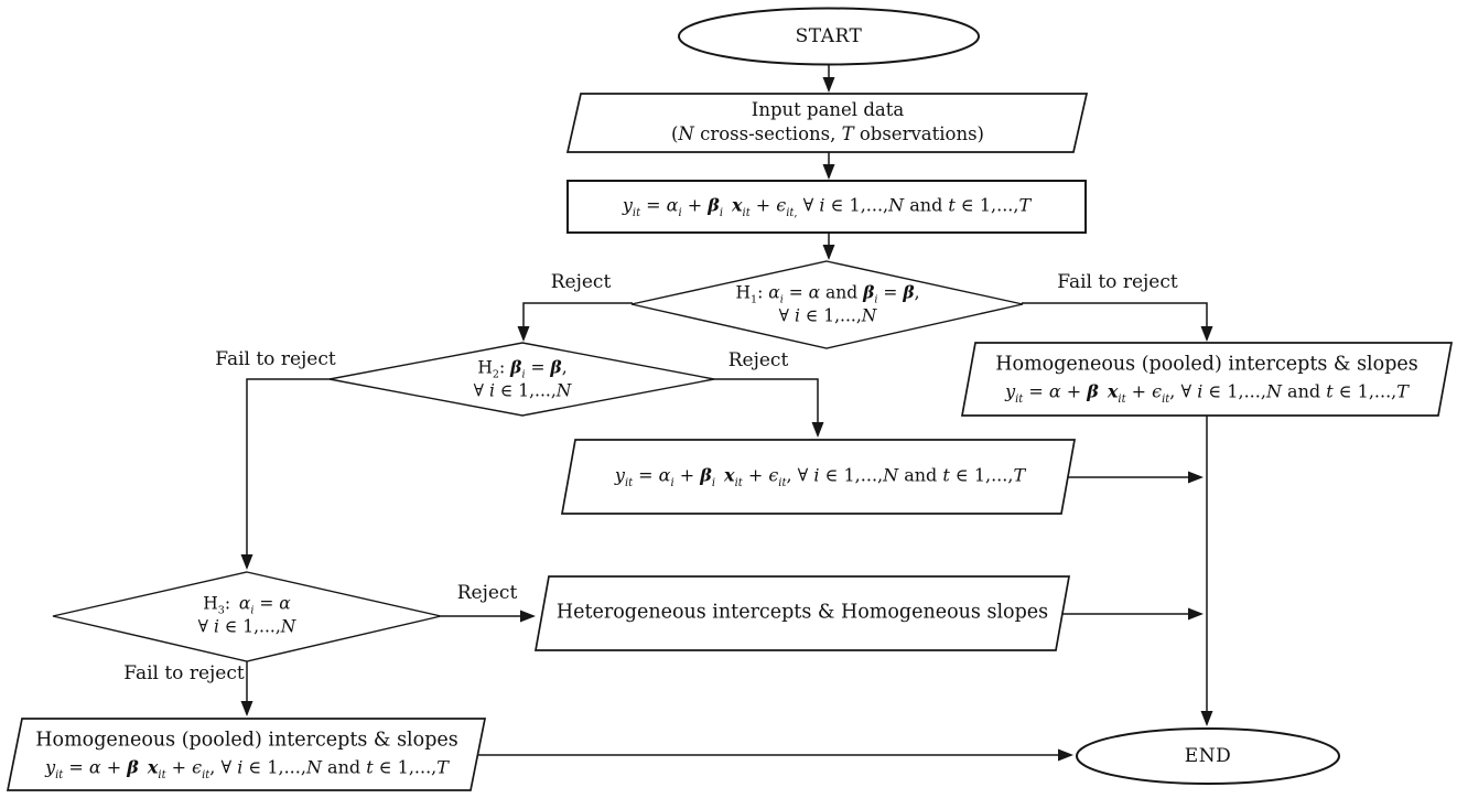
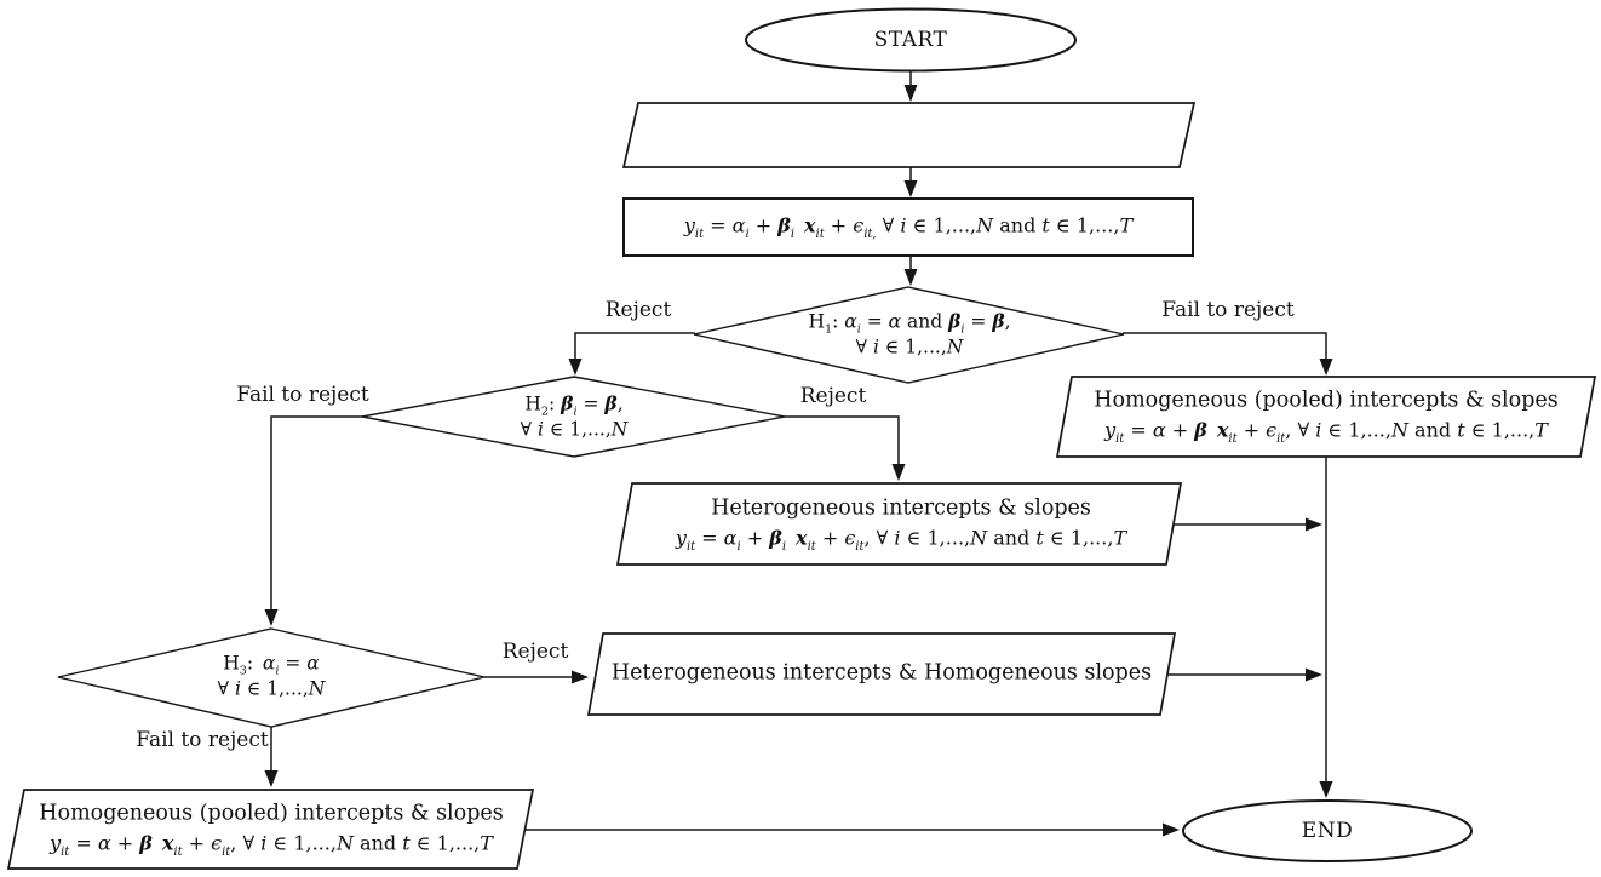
  START
- Input panel data
- (N cross-sections, T observations)
  yit = αi + βi xit + ϵit, ∀ i ∈ 1,...,N and t ∈ 1,...,T
  H1: αi = α and βi = β,
  ∀ i ∈ 1,...,N
  H2: βi = β,
  ∀ i ∈ 1,...,N
  H3: αi = α
  ∀ i ∈ 1,...,N
  Homogeneous (pooled) intercepts & slopes
  yit = α + β xit + ϵit, ∀ i ∈ 1,...,N and t ∈ 1,...,T
+ Heterogeneous intercepts & slopes
  yit = αi + βi xit + ϵit, ∀ i ∈ 1,...,N and t ∈ 1,...,T
  Heterogeneous intercepts & Homogeneous slopes
  Homogeneous (pooled) intercepts & slopes
  yit = α + β xit + ϵit, ∀ i ∈ 1,...,N and t ∈ 1,...,T
  END
  Reject
  Fail to reject
  Fail to reject
  Reject
  Reject
  Fail to reject
